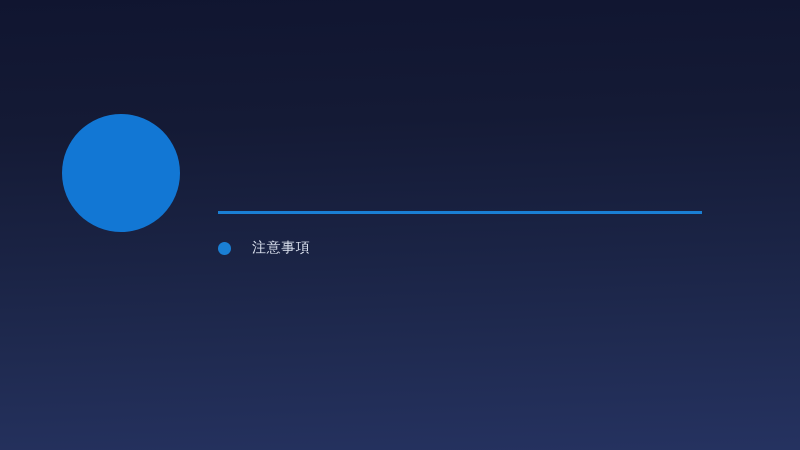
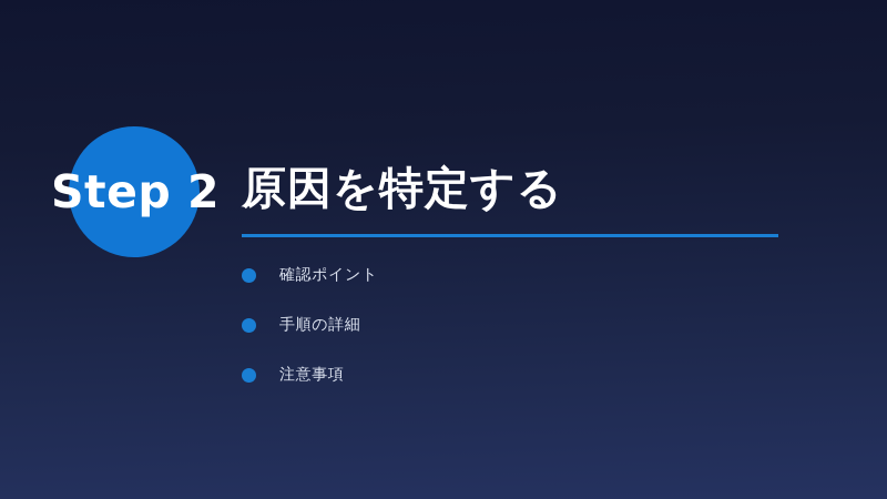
+ Step 2
+ 原因を特定する
+ 確認ポイント
+ 手順の詳細
  注意事項
